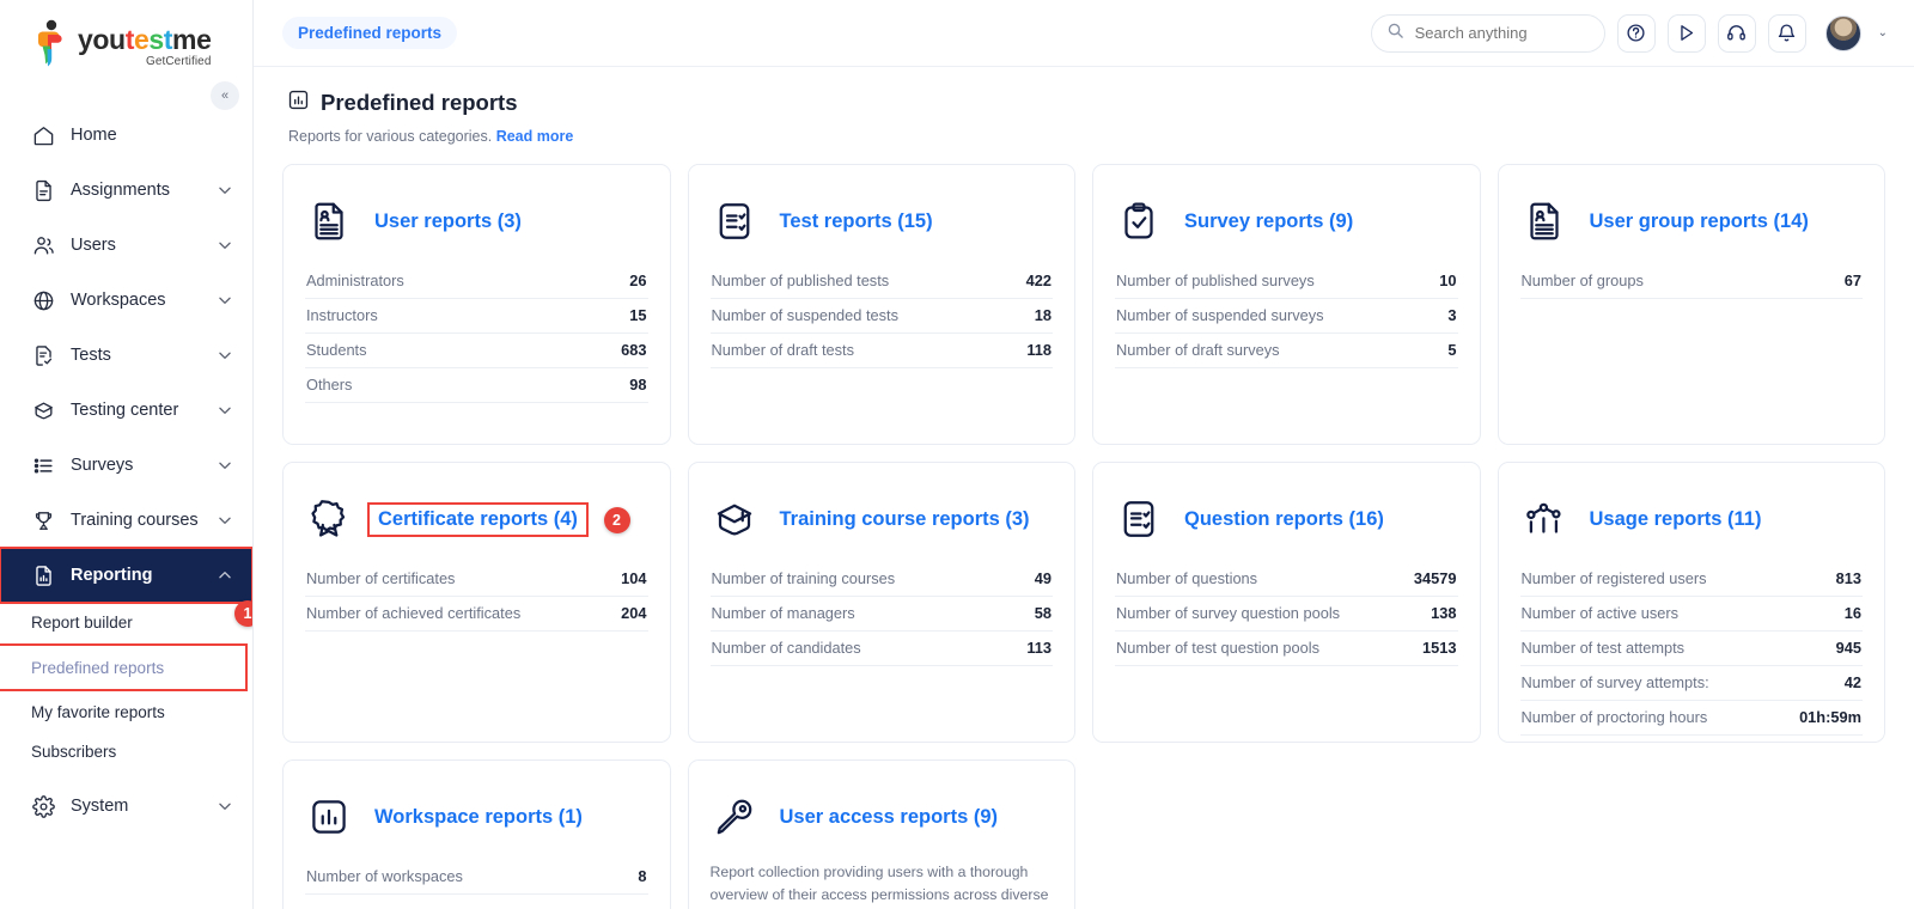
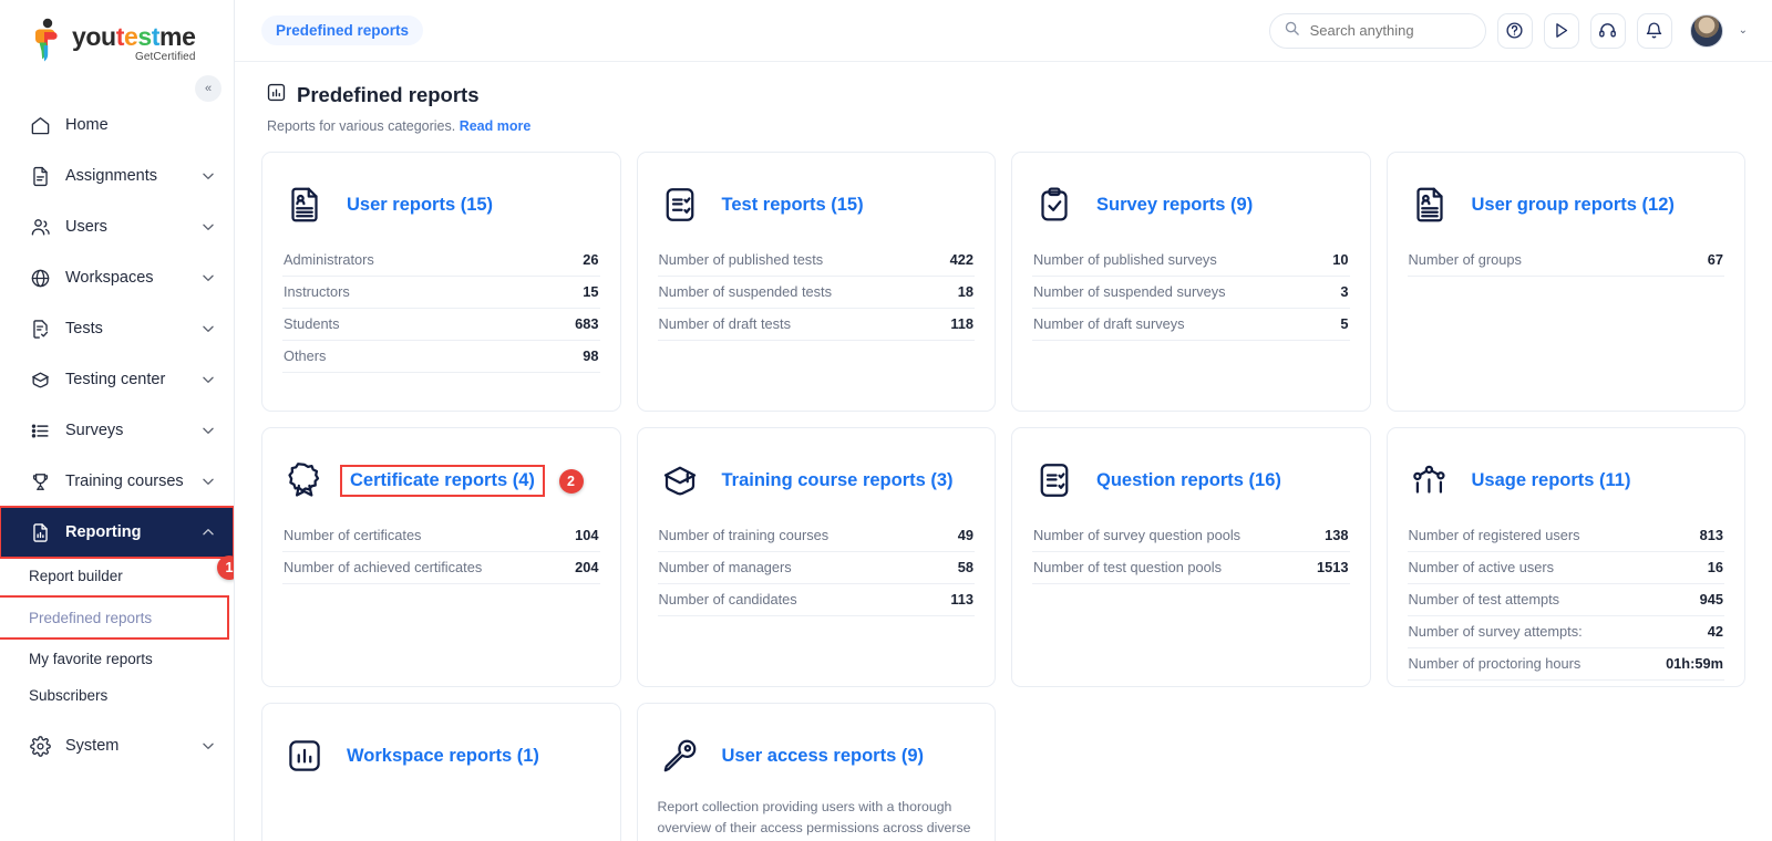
  youtestme
  GetCertified
  «
  Home
  Assignments
  Users
  Workspaces
  Tests
  Testing center
  Surveys
  Training courses
  Reporting
  Report builder
  Predefined reports
  My favorite reports
  Subscribers
  System
  1
  Predefined reports
  Search anything
  ⌄
  Predefined reports
  Reports for various categories. Read more
- User reports (3)
+ User reports (15)
  Administrators
  26
  Instructors
  15
  Students
  683
  Others
  98
  Test reports (15)
  Number of published tests
  422
  Number of suspended tests
  18
  Number of draft tests
  118
  Survey reports (9)
  Number of published surveys
  10
  Number of suspended surveys
  3
  Number of draft surveys
  5
- User group reports (14)
+ User group reports (12)
  Number of groups
  67
  Certificate reports (4)
  2
  Number of certificates
  104
  Number of achieved certificates
  204
  Training course reports (3)
  Number of training courses
  49
  Number of managers
  58
  Number of candidates
  113
  Question reports (16)
- Number of questions
- 34579
  Number of survey question pools
  138
  Number of test question pools
  1513
  Usage reports (11)
  Number of registered users
  813
  Number of active users
  16
  Number of test attempts
  945
  Number of survey attempts:
  42
  Number of proctoring hours
  01h:59m
  Workspace reports (1)
- Number of workspaces
- 8
  User access reports (9)
  Report collection providing users with a thorough overview of their access permissions across diverse
